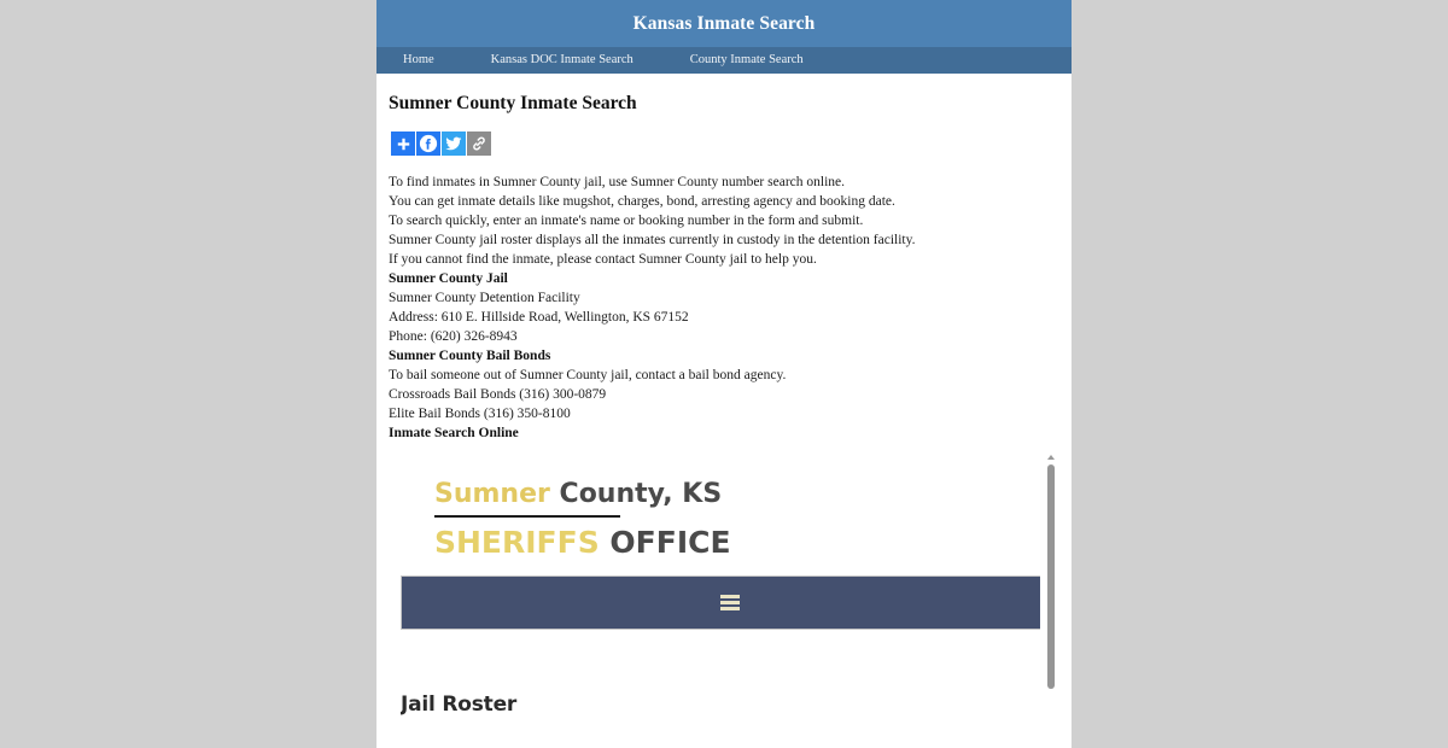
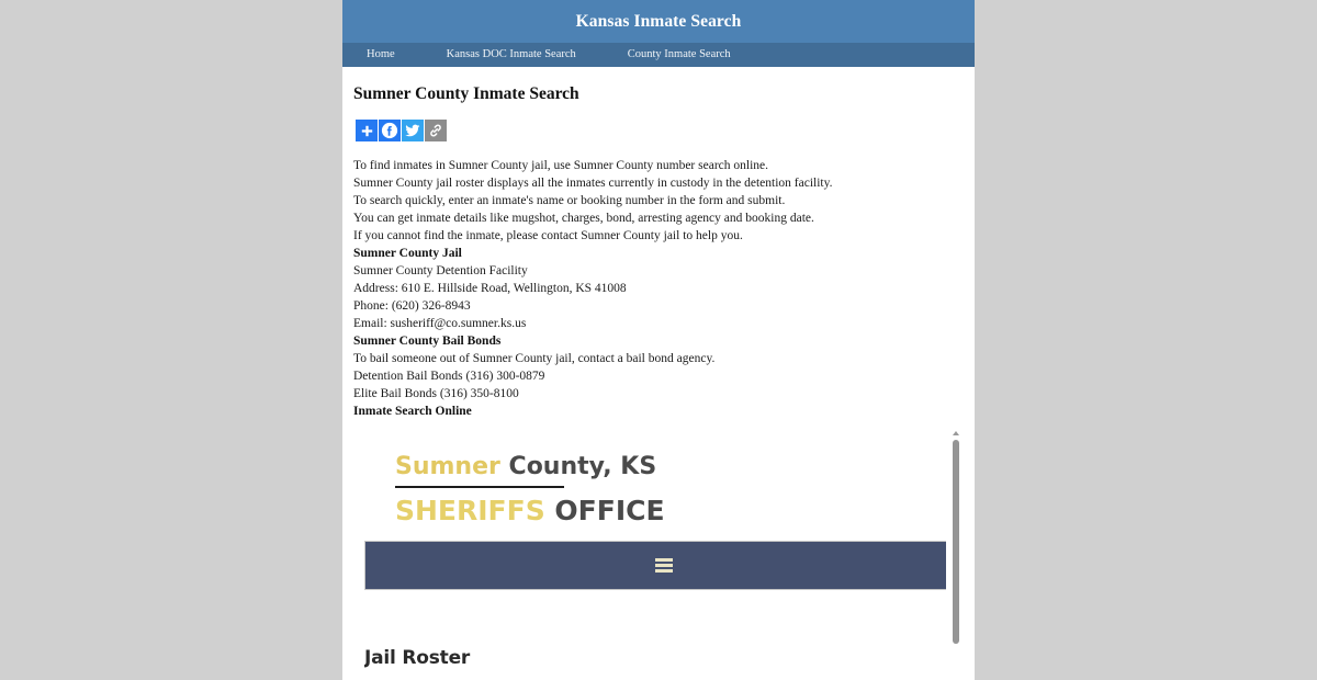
  Kansas Inmate Search
  Home
  Kansas DOC Inmate Search
  County Inmate Search
  Sumner County Inmate Search
  To find inmates in Sumner County jail, use Sumner County number search online.
- You can get inmate details like mugshot, charges, bond, arresting agency and booking date.
+ Sumner County jail roster displays all the inmates currently in custody in the detention facility.
  To search quickly, enter an inmate's name or booking number in the form and submit.
- Sumner County jail roster displays all the inmates currently in custody in the detention facility.
+ You can get inmate details like mugshot, charges, bond, arresting agency and booking date.
  If you cannot find the inmate, please contact Sumner County jail to help you.
  Sumner County Jail
  Sumner County Detention Facility
- Address: 610 E. Hillside Road, Wellington, KS 67152
+ Address: 610 E. Hillside Road, Wellington, KS 41008
  Phone: (620) 326-8943
+ Email: susheriff@co.sumner.ks.us
  Sumner County Bail Bonds
  To bail someone out of Sumner County jail, contact a bail bond agency.
- Crossroads Bail Bonds (316) 300-0879
+ Detention Bail Bonds (316) 300-0879
  Elite Bail Bonds (316) 350-8100
  Inmate Search Online
  Sumner County, KS
  SHERIFFS OFFICE
  Jail Roster
